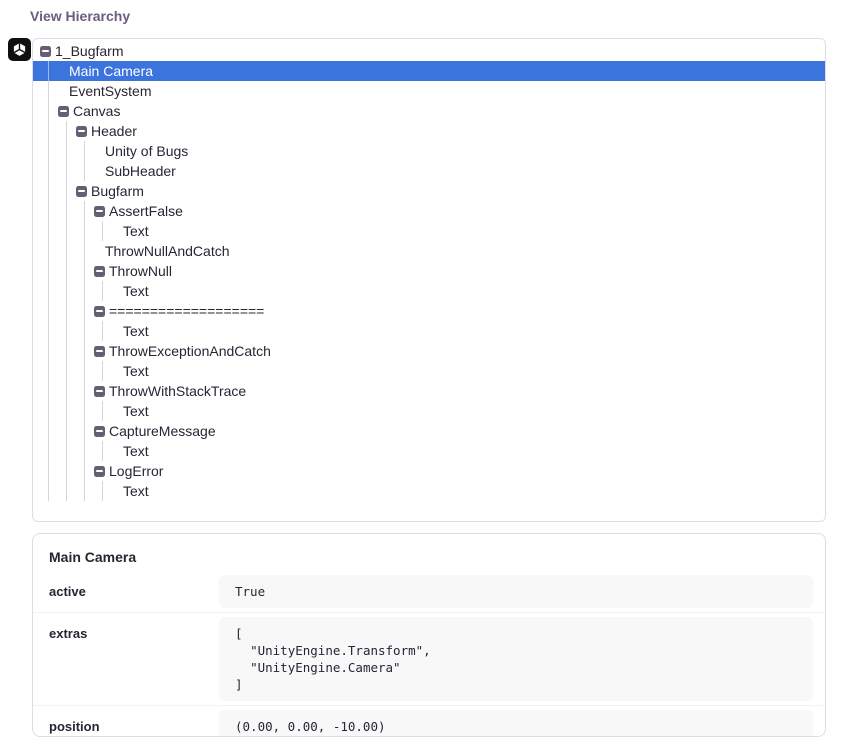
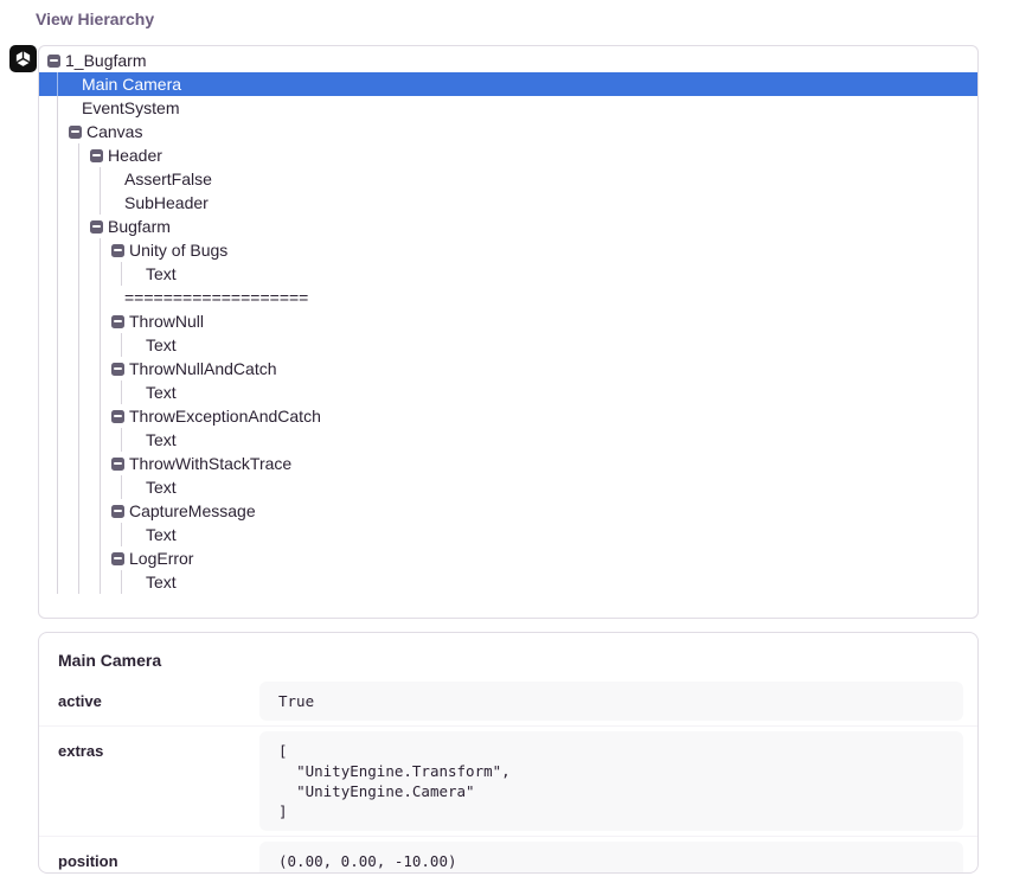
  View Hierarchy
  1_Bugfarm
  Main Camera
  EventSystem
  Canvas
  Header
- Unity of Bugs
+ AssertFalse
  SubHeader
  Bugfarm
- AssertFalse
+ Unity of Bugs
  Text
- ThrowNullAndCatch
+ ===================
  ThrowNull
  Text
- ===================
+ ThrowNullAndCatch
  Text
  ThrowExceptionAndCatch
  Text
  ThrowWithStackTrace
  Text
  CaptureMessage
  Text
  LogError
  Text
  Main Camera
  active
  True
  extras
  [
  "UnityEngine.Transform",
  "UnityEngine.Camera"
  ]
  position
  (0.00, 0.00, -10.00)
